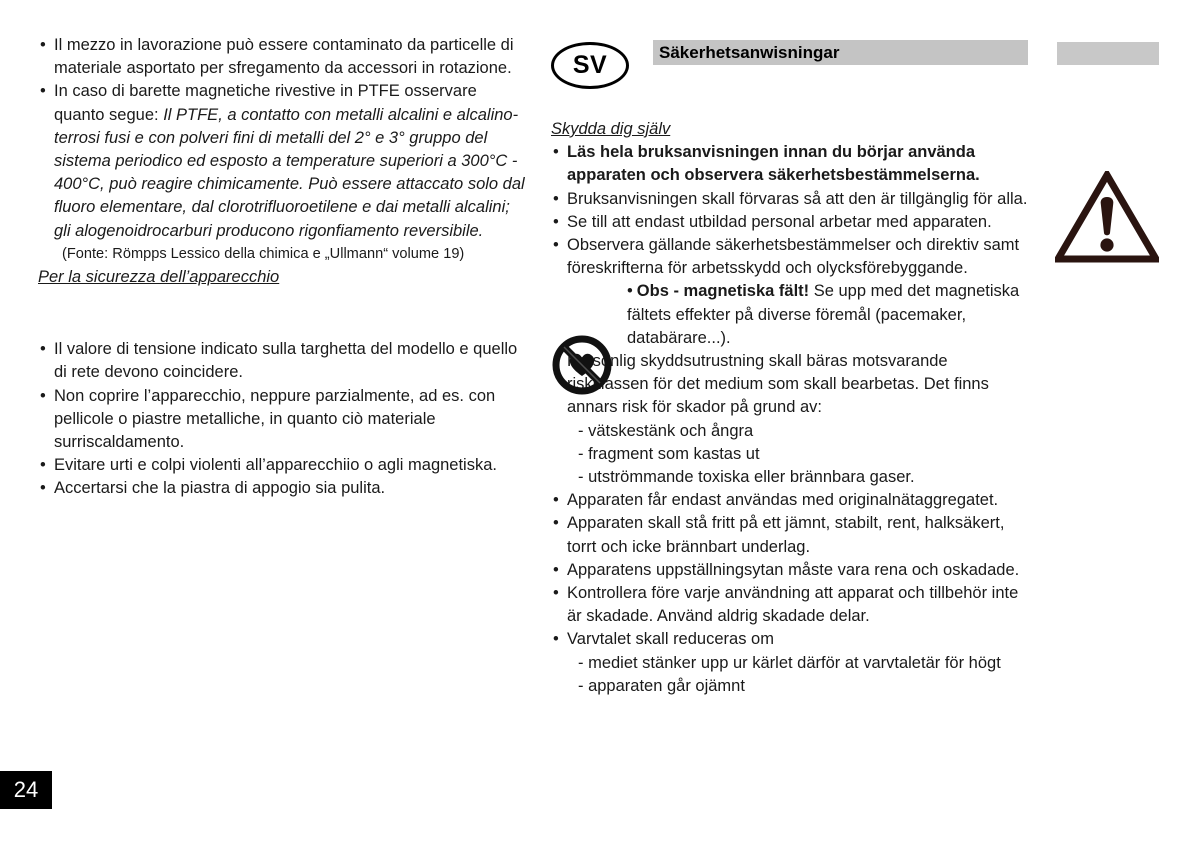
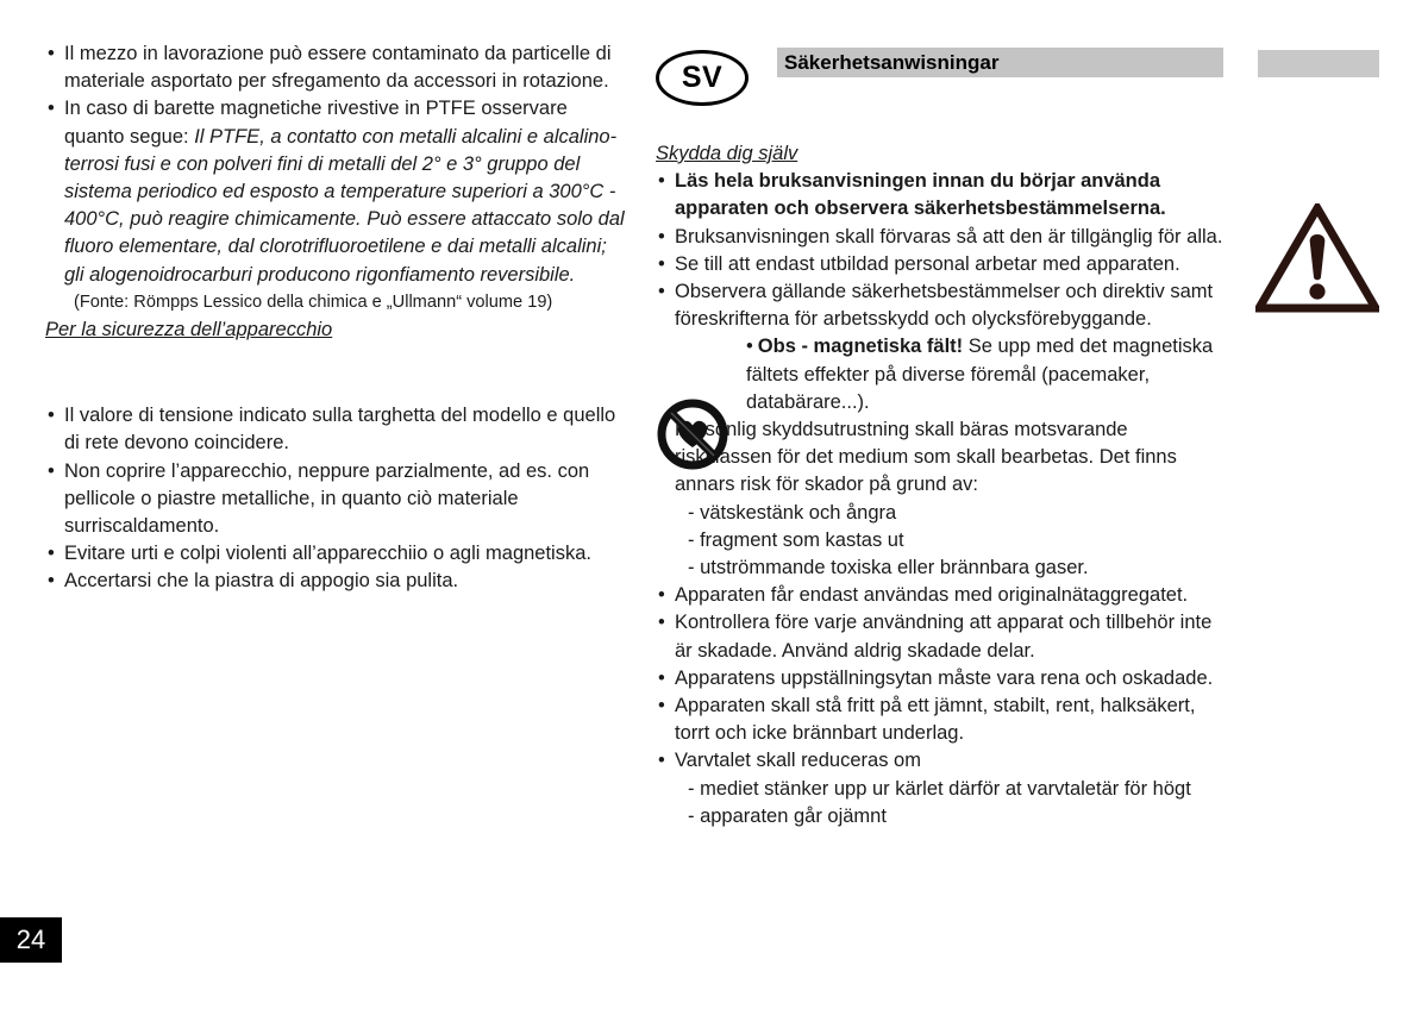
  •
  Il mezzo in lavorazione può essere contaminato da particelle di materiale asportato per sfregamento da accessori in rotazione.
  •
  In caso di barette magnetiche rivestive in PTFE osservare quanto segue: Il PTFE, a contatto con metalli alcalini e alcalino-terrosi fusi e con polveri fini di metalli del 2° e 3° gruppo del sistema periodico ed esposto a temperature superiori a 300°C - 400°C, può reagire chimicamente. Può essere attaccato solo dal fluoro elementare, dal clorotrifluoroetilene e dai metalli alcalini; gli alogenoidrocarburi producono rigonfiamento reversibile.
  (Fonte: Römpps Lessico della chimica e „Ullmann“ volume 19)
  Per la sicurezza dell’apparecchio
  •
  Il valore di tensione indicato sulla targhetta del modello e quello di rete devono coincidere.
  •
  Non coprire l’apparecchio, neppure parzialmente, ad es. con pellicole o piastre metalliche, in quanto ciò materiale surriscaldamento.
  •
  Evitare urti e colpi violenti all’apparecchiio o agli magnetiska.
  •
  Accertarsi che la piastra di appogio sia pulita.
  SV
  Säkerhetsanwisningar
  Skydda dig själv
  •
  Läs hela bruksanvisningen innan du börjar använda apparaten och observera säkerhetsbestämmelserna.
  •
  Bruksanvisningen skall förvaras så att den är tillgänglig för alla.
  •
  Se till att endast utbildad personal arbetar med apparaten.
  •
  Observera gällande säkerhetsbestämmelser och direktiv samt föreskrifterna för arbetsskydd och olycksförebyggande.
  • Obs - magnetiska fält! Se upp med det magnetiska fältets effekter på diverse föremål (pacemaker, databärare...).
  snlig skyddsutrustning skall bäras motsvarande iskassen för det medium som skall bearbetas. Det finns annars risk för skador på grund av:
  - vätskestänk och ångra
  - fragment som kastas ut
  - utströmmande toxiska eller brännbara gaser.
  •
  Apparaten får endast användas med originalnätaggregatet.
  •
- Apparaten skall stå fritt på ett jämnt, stabilt, rent, halksäkert, torrt och icke brännbart underlag.
+ Kontrollera före varje användning att apparat och tillbehör inte är skadade. Använd aldrig skadade delar.
  •
  Apparatens uppställningsytan måste vara rena och oskadade.
  •
- Kontrollera före varje användning att apparat och tillbehör inte är skadade. Använd aldrig skadade delar.
+ Apparaten skall stå fritt på ett jämnt, stabilt, rent, halksäkert, torrt och icke brännbart underlag.
  •
  Varvtalet skall reduceras om
  - mediet stänker upp ur kärlet därför at varvtaletär för högt
  - apparaten går ojämnt
  24
